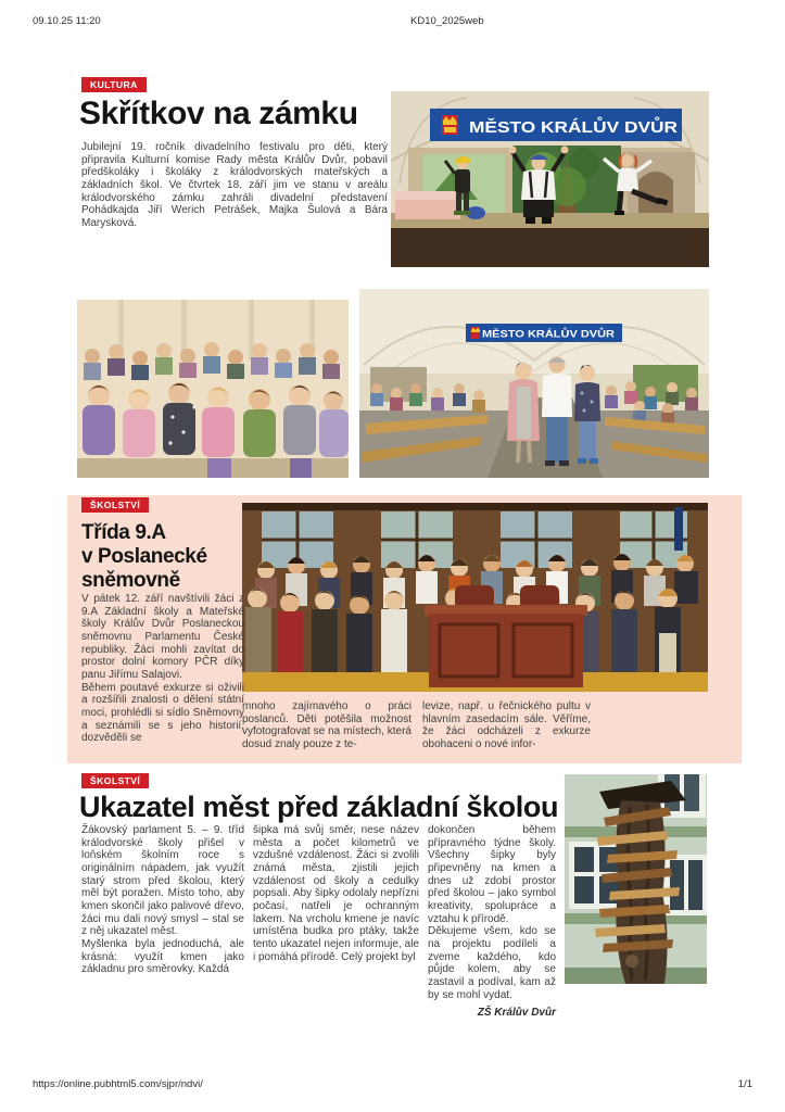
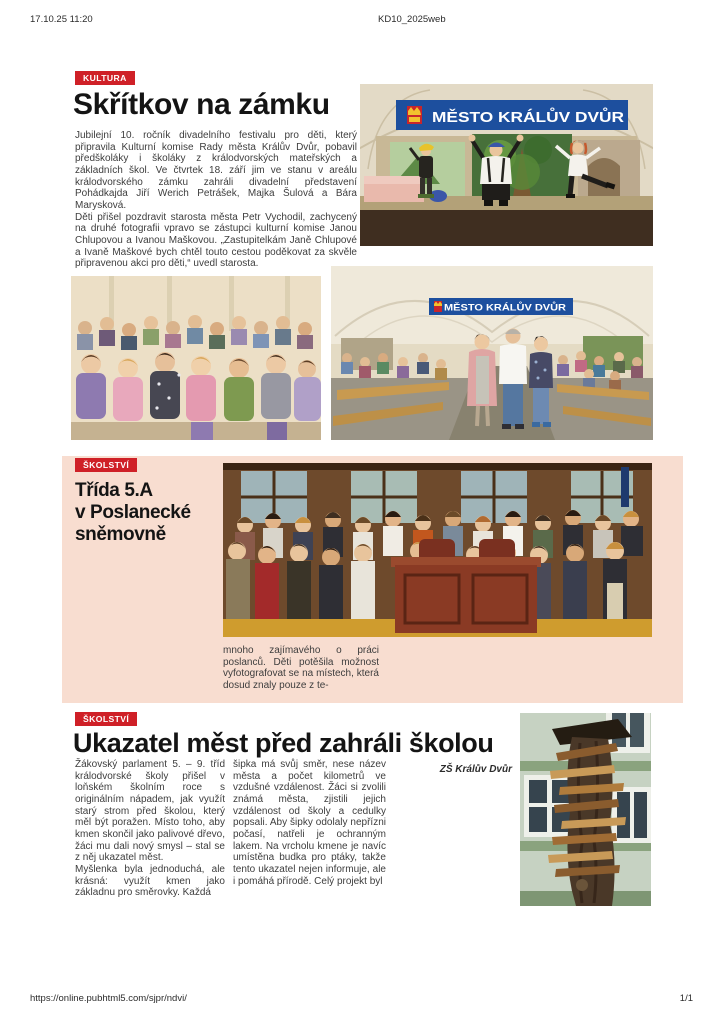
- 09.10.25 11:20
+ 17.10.25 11:20
  KD10_2025web
  KULTURA
  Skřítkov na zámku
- Jubilejní 19. ročník divadelního festivalu pro děti, který připravila Kulturní komise Rady města Králův Dvůr, pobavil předškoláky i školáky z králodvorských mateřských a základních škol. Ve čtvrtek 18. září jim ve stanu v areálu králodvorského zámku zahráli divadelní představení Pohádkajda Jiří Werich Petrášek, Majka Šulová a Bára Marysková.
+ Jubilejní 10. ročník divadelního festivalu pro děti, který připravila Kulturní komise Rady města Králův Dvůr, pobavil předškoláky i školáky z králodvorských mateřských a základních škol. Ve čtvrtek 18. září jim ve stanu v areálu králodvorského zámku zahráli divadelní představení Pohádkajda Jiří Werich Petrášek, Majka Šulová a Bára Marysková.
+ Děti přišel pozdravit starosta města Petr Vychodil, zachycený na druhé fotografii vpravo se zástupci kulturní komise Janou Chlupovou a Ivanou Maškovou. „Zastupitelkám Janě Chlupové a Ivaně Maškové bych chtěl touto cestou poděkovat za skvěle připravenou akci pro děti,“ uvedl starosta.
  MĚSTO KRÁLŮV DVŮR
  MĚSTO KRÁLŮV DVŮR
  ŠKOLSTVÍ
- Třída 9.A
+ Třída 5.A
  v Poslanecké
  sněmovně
- V pátek 12. září navštívili žáci z 9.A Základní školy a Mateřské školy Králův Dvůr Poslaneckou sněmovnu Parlamentu České republiky. Žáci mohli zavítat do prostor dolní komory PČR díky panu Jiřímu Salajovi.
- Během poutavé exkurze si oživili a rozšířili znalosti o dělení státní moci, prohlédli si sídlo Sněmovny a seznámili se s jeho historií, dozvěděli se
  mnoho zajímavého o práci poslanců. Děti potěšila možnost vyfotografovat se na místech, která dosud znaly pouze z te-
- levize, např. u řečnického pultu v hlavním zasedacím sále. Věříme, že žáci odcházeli z exkurze obohaceni o nové infor-
  ŠKOLSTVÍ
- Ukazatel měst před základní školou
+ Ukazatel měst před zahráli školou
  Žákovský parlament 5. – 9. tříd králodvorské školy přišel v loňském školním roce s originálním nápadem, jak využít starý strom před školou, který měl být poražen. Místo toho, aby kmen skončil jako palivové dřevo, žáci mu dali nový smysl – stal se z něj ukazatel měst.
  Myšlenka byla jednoduchá, ale krásná: využít kmen jako základnu pro směrovky. Každá
  šipka má svůj směr, nese název města a počet kilometrů ve vzdušné vzdálenost. Žáci si zvolili známá města, zjistili jejich vzdálenost od školy a cedulky popsali. Aby šipky odolaly nepřízni počasí, natřeli je ochranným lakem. Na vrcholu kmene je navíc umístěna budka pro ptáky, takže tento ukazatel nejen informuje, ale i pomáhá přírodě. Celý projekt byl
- dokončen během přípravného týdne školy. Všechny šipky byly připevněny na kmen a dnes už zdobí prostor před školou – jako symbol kreativity, spolupráce a vztahu k přírodě.
- Děkujeme všem, kdo se na projektu podíleli a zveme každého, kdo půjde kolem, aby se zastavil a podíval, kam až by se mohl vydat.
  ZŠ Králův Dvůr
  https://online.pubhtml5.com/sjpr/ndvi/
  1/1
